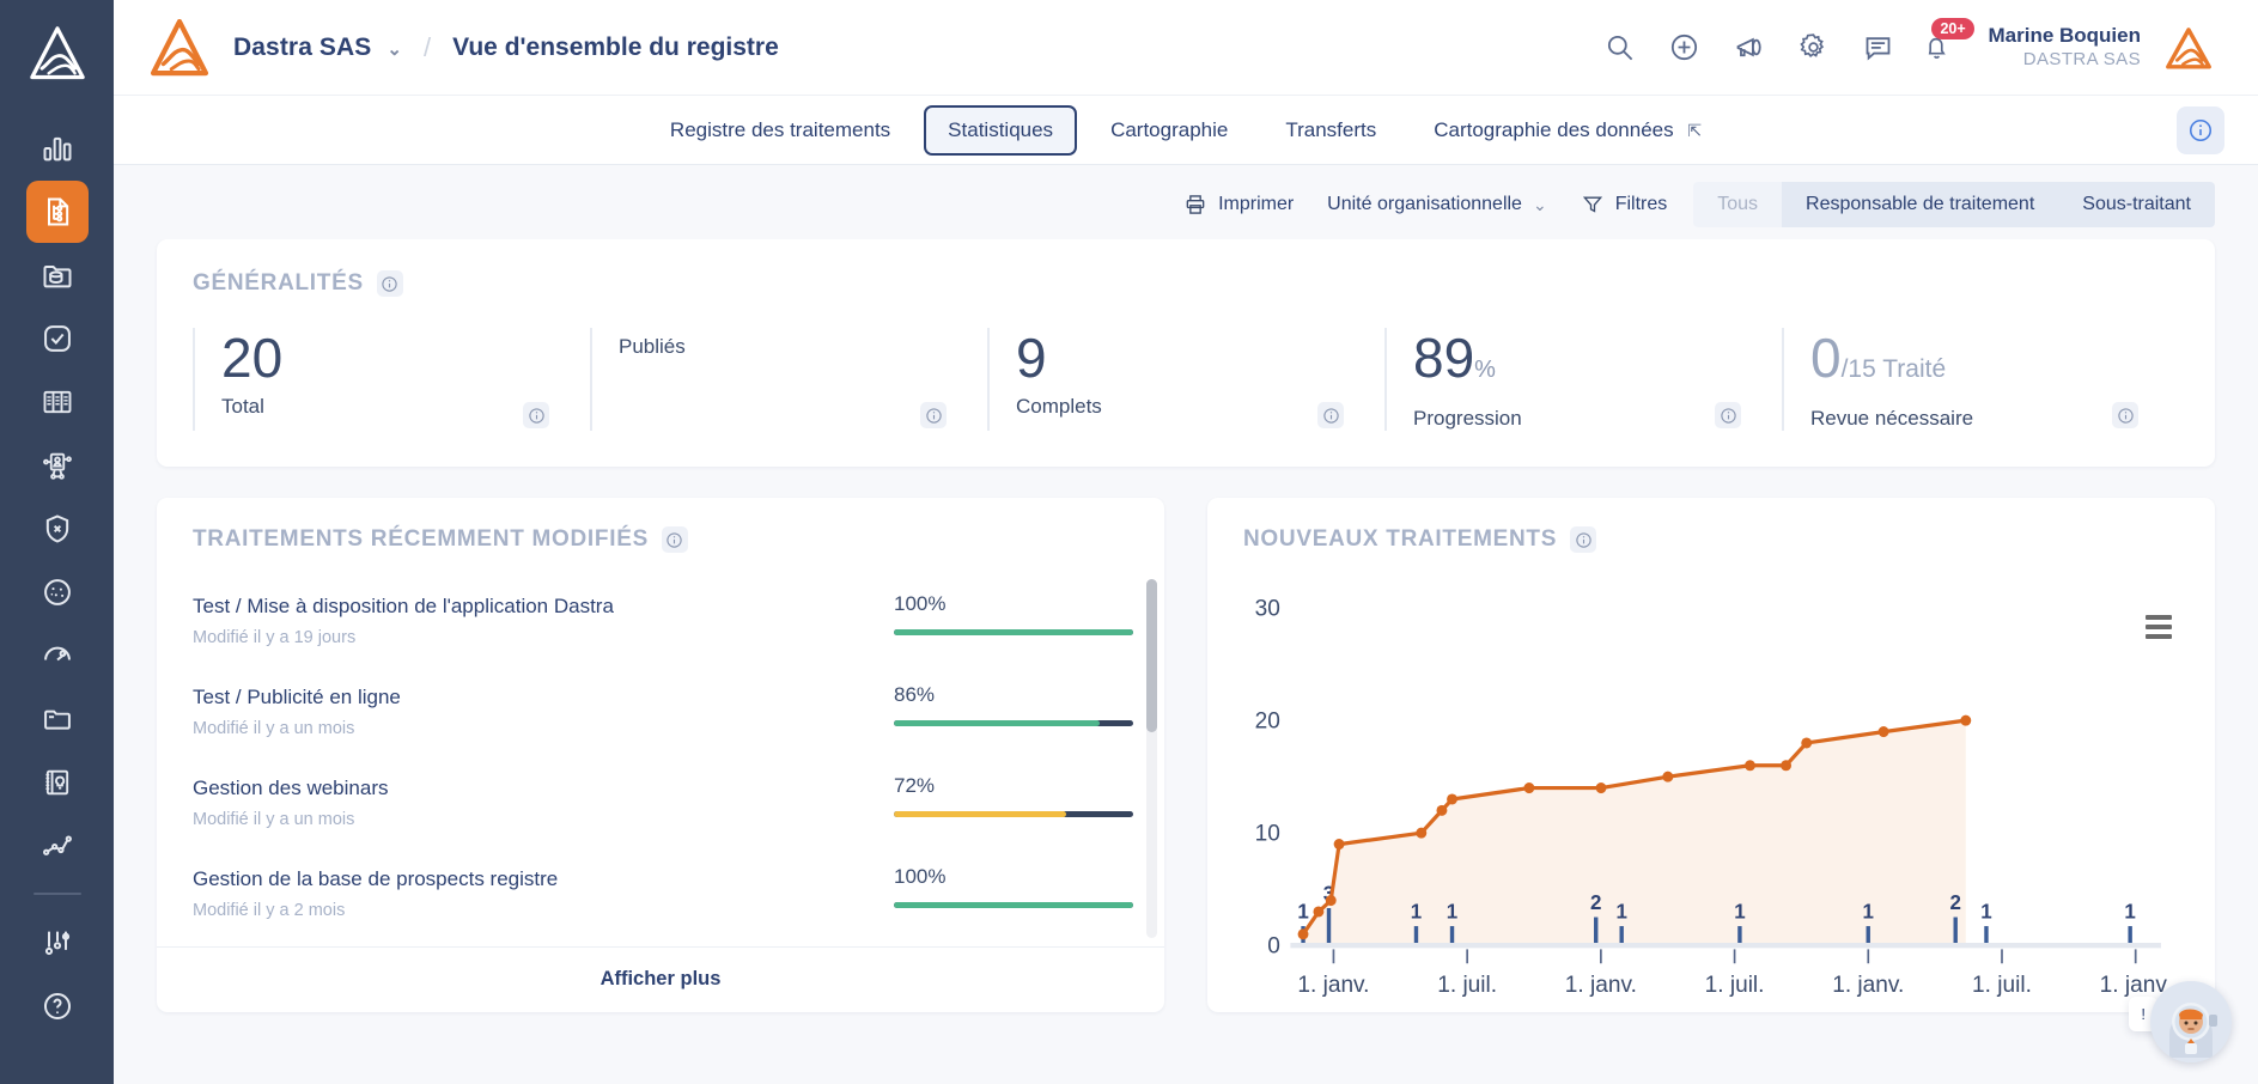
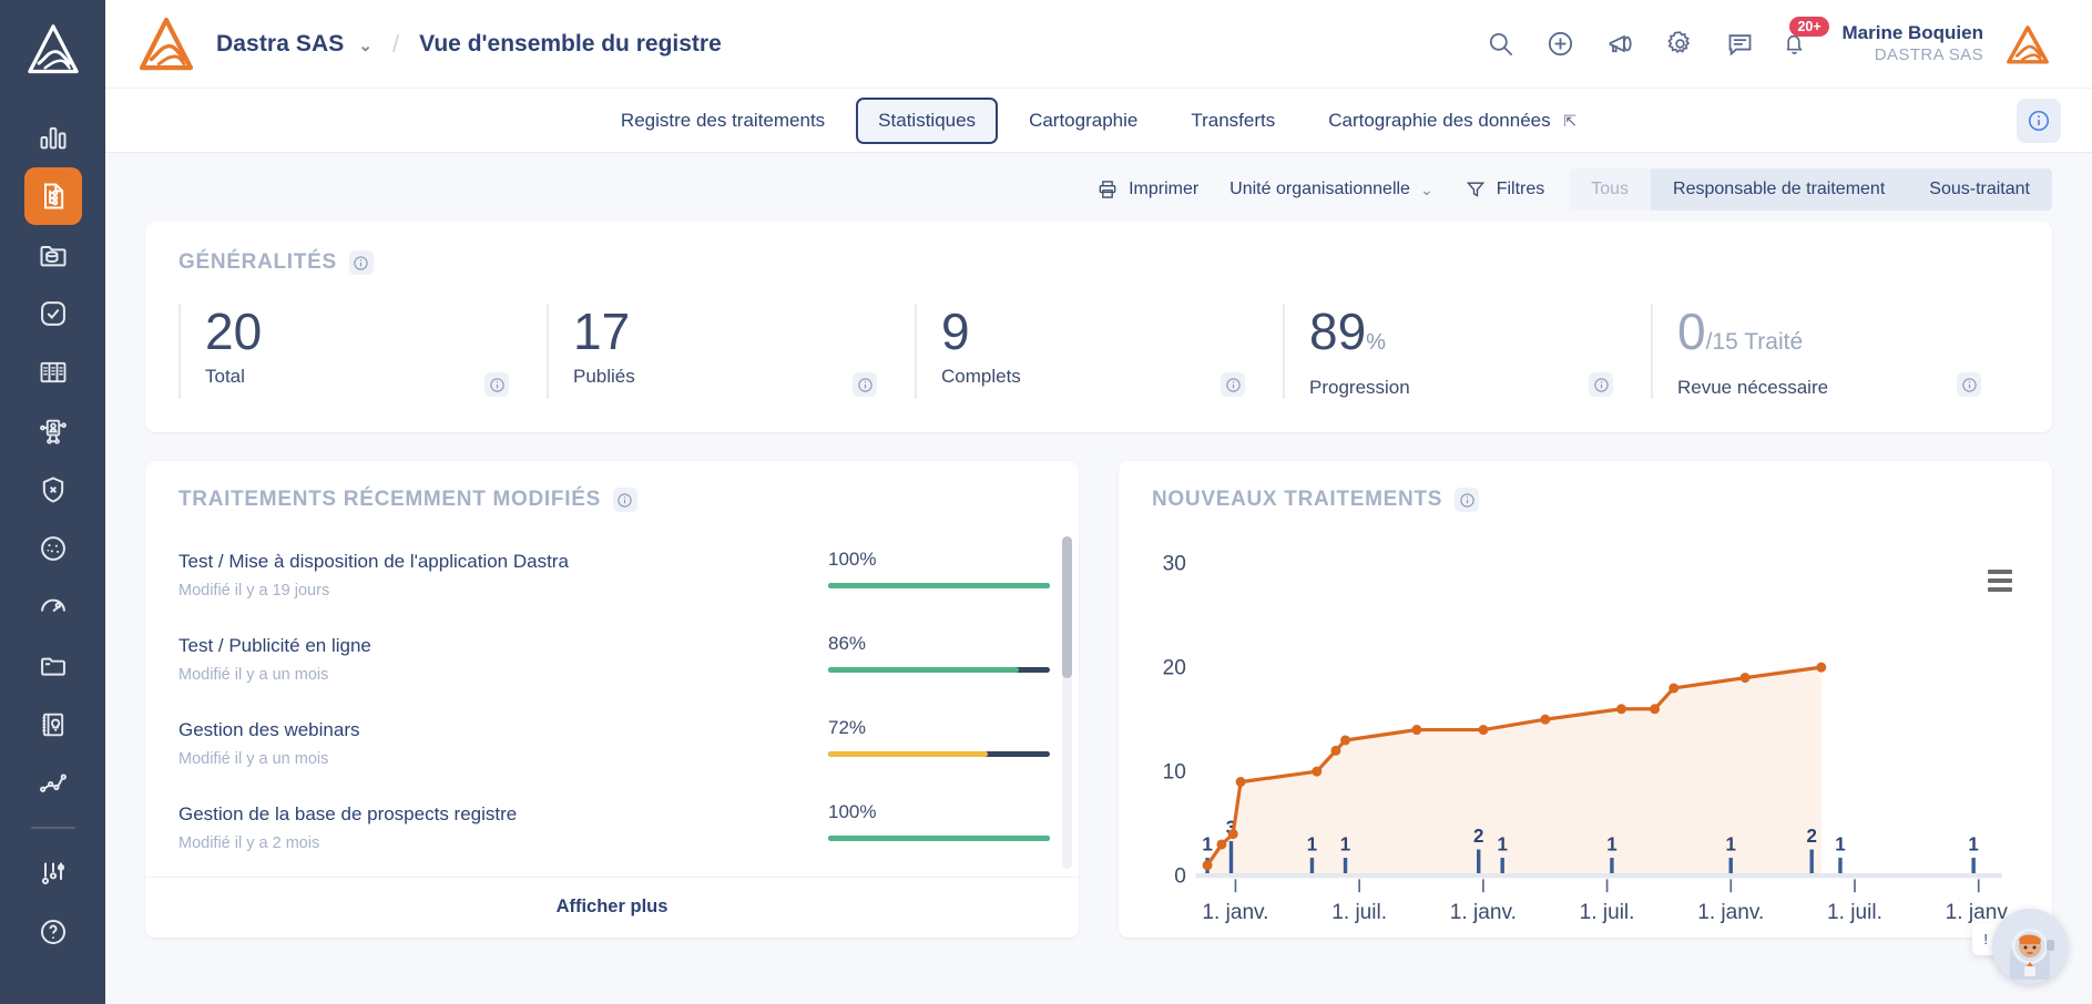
  Dastra SAS ⌄
  /
  Vue d'ensemble du registre
  20+
  Marine Boquien
  DASTRA SAS
  Registre des traitements
  Statistiques
  Cartographie
  Transferts
  Cartographie des données ⇱
  Imprimer
  Unité organisationnelle
  ⌄
  Filtres
  Tous
  Responsable de traitement
  Sous-traitant
  GÉNÉRALITÉS
  20
  Total
+ 17
  Publiés
  9
  Complets
  89%
  Progression
  0/15 Traité
  Revue nécessaire
  TRAITEMENTS RÉCEMMENT MODIFIÉS
  Test / Mise à disposition de l'application Dastra
  Modifié il y a 19 jours
  100%
  Test / Publicité en ligne
  Modifié il y a un mois
  86%
  Gestion des webinars
  Modifié il y a un mois
  72%
  Gestion de la base de prospects registre
  Modifié il y a 2 mois
  100%
  Afficher plus
  NOUVEAUX TRAITEMENTS
  0
  10
  20
  30
  1
  3
  1
  1
  2
  1
  1
  1
  2
  1
  1
  1. janv.
  1. juil.
  1. janv.
  1. juil.
  1. janv.
  1. juil.
  1. janv.
  !
